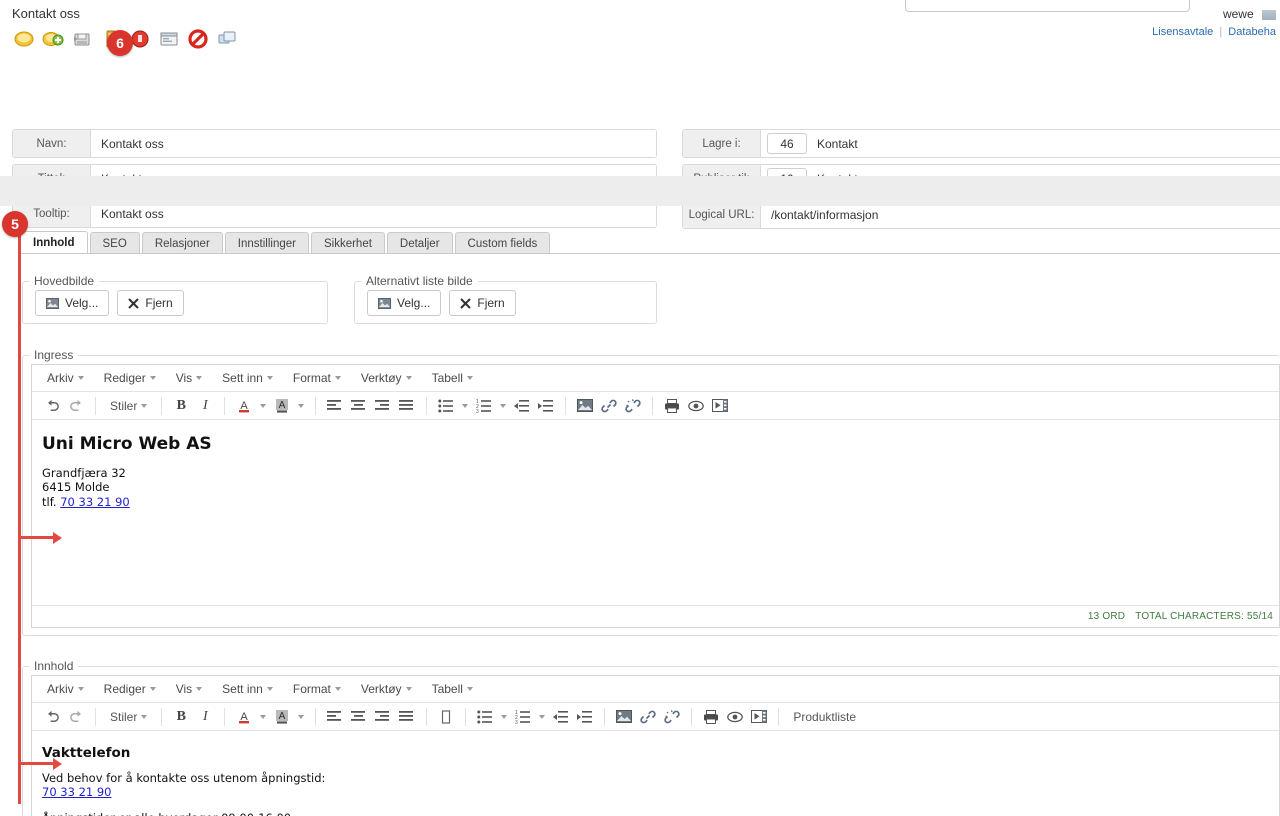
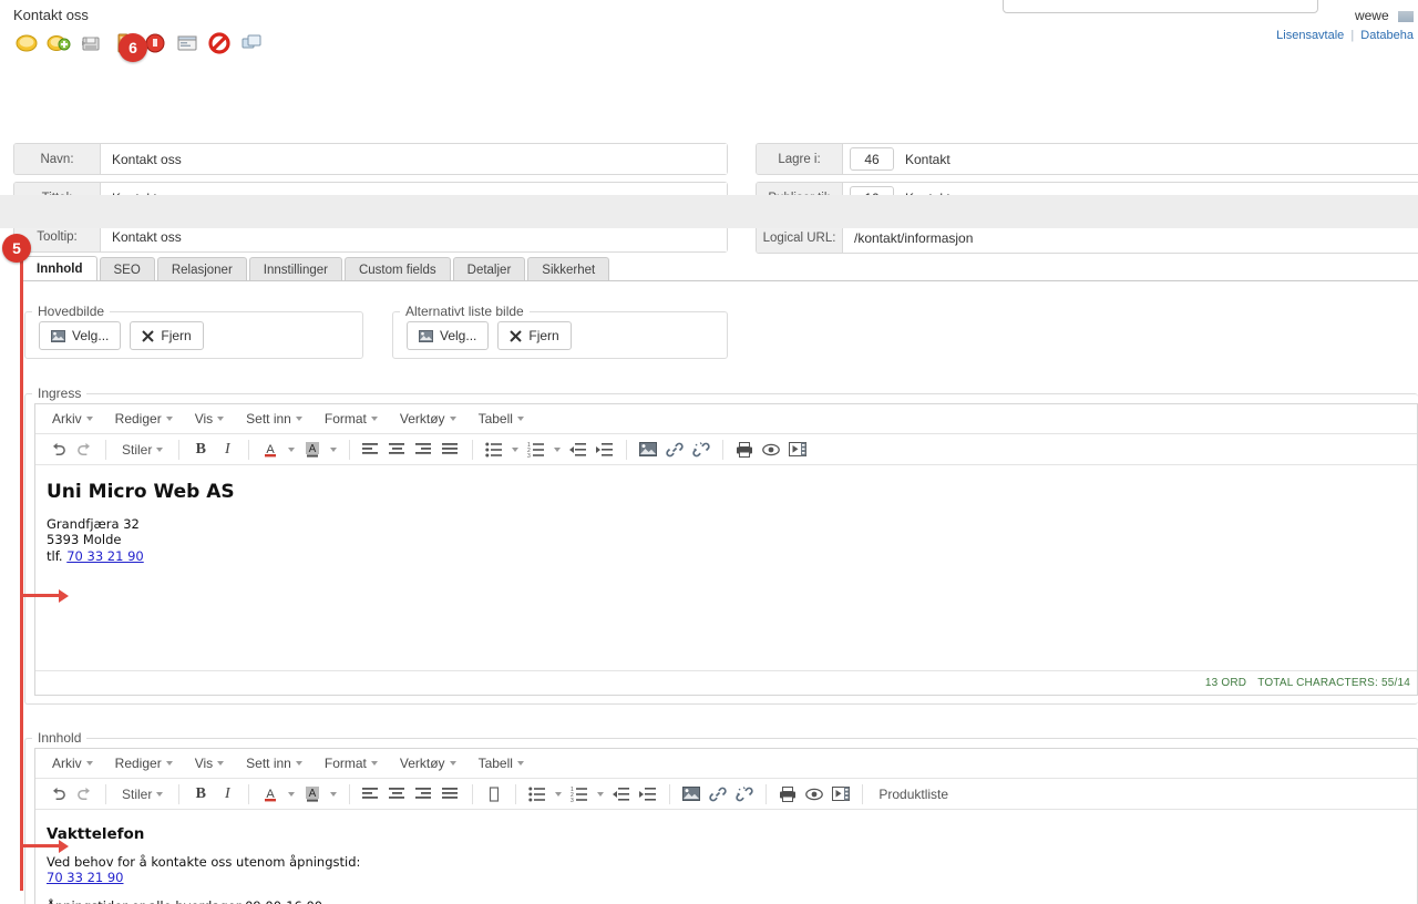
  Kontakt oss
  wewe
  Lisensavtale | Databeha
  Navn:
  Kontakt oss
  Tooltip:
  Kontakt oss
  Lagre i:
  46
  Kontakt
  Logical URL:
  /kontakt/informasjon
  Innhold
  SEO
  Relasjoner
  Innstillinger
- Sikkerhet
+ Custom fields
  Detaljer
- Custom fields
+ Sikkerhet
  Hovedbilde
  Velg...
  Fjern
  Alternativt liste bilde
  Velg...
  Fjern
  Ingress
  Arkiv
  Rediger
  Vis
  Sett inn
  Format
  Verktøy
  Tabell
  Stiler
  B
  I
  A
  A
  Uni Micro Web AS
  Grandfjæra 32
- 6415 Molde
+ 5393 Molde
  tlf. 70 33 21 90
  13 ORD
  TOTAL CHARACTERS: 55/14
  Innhold
  Arkiv
  Rediger
  Vis
  Sett inn
  Format
  Verktøy
  Tabell
  Stiler
  B
  I
  A
  A
  Produktliste
  Vakttelefon
  Ved behov for å kontakte oss utenom åpningstid:
  70 33 21 90
  6
  5
